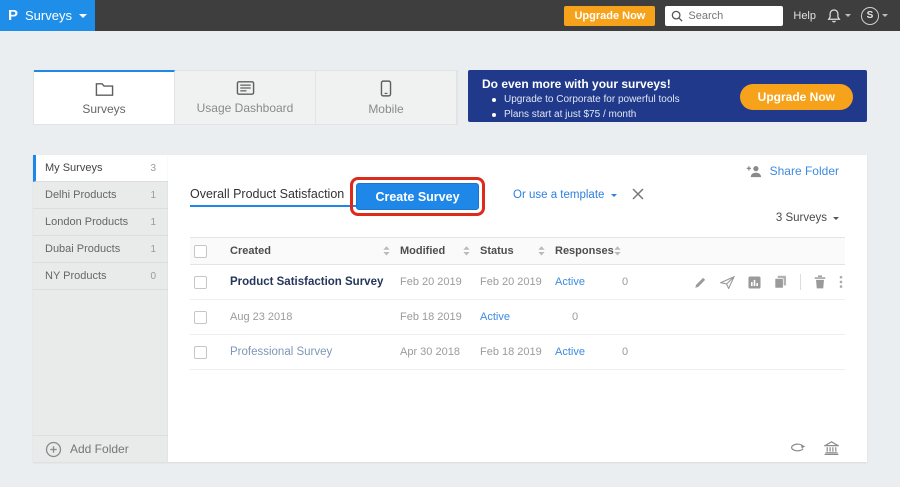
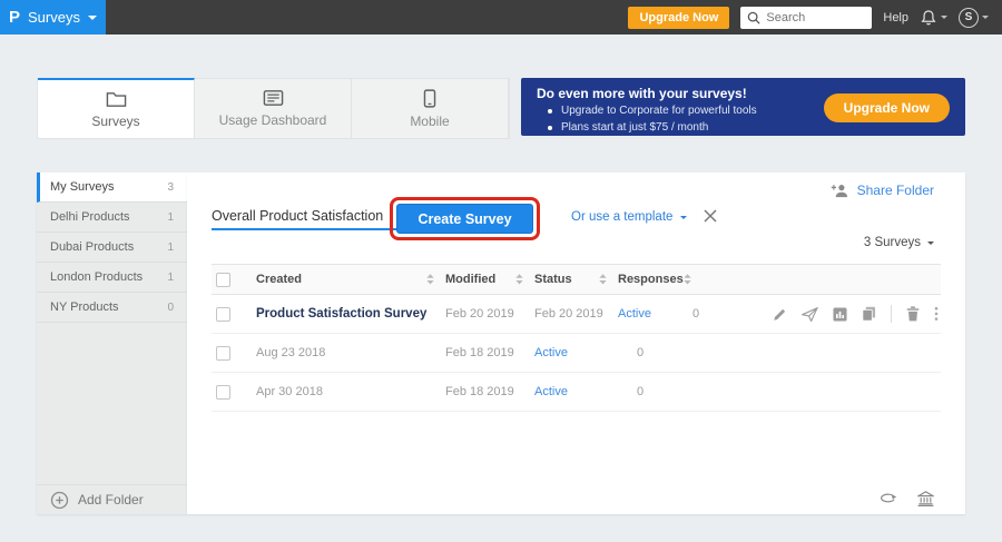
  P
  Surveys
  Upgrade Now
  Search
  Help
  S
  Surveys
  Usage Dashboard
  Mobile
  Do even more with your surveys!
  Upgrade to Corporate for powerful tools
  Plans start at just $75 / month
  Upgrade Now
  My Surveys
  3
  Delhi Products
  1
- London Products
+ Dubai Products
  1
- Dubai Products
+ London Products
  1
  NY Products
  0
  Add Folder
  Overall Product Satisfaction
  Create Survey
  Or use a template
  Share Folder
  3 Surveys
  Created
  Modified
  Status
  Responses
  Product Satisfaction Survey
  Feb 20 2019
  Feb 20 2019
  Active
  0
  Aug 23 2018
  Feb 18 2019
  Active
  0
- Professional Survey
  Apr 30 2018
  Feb 18 2019
  Active
  0
